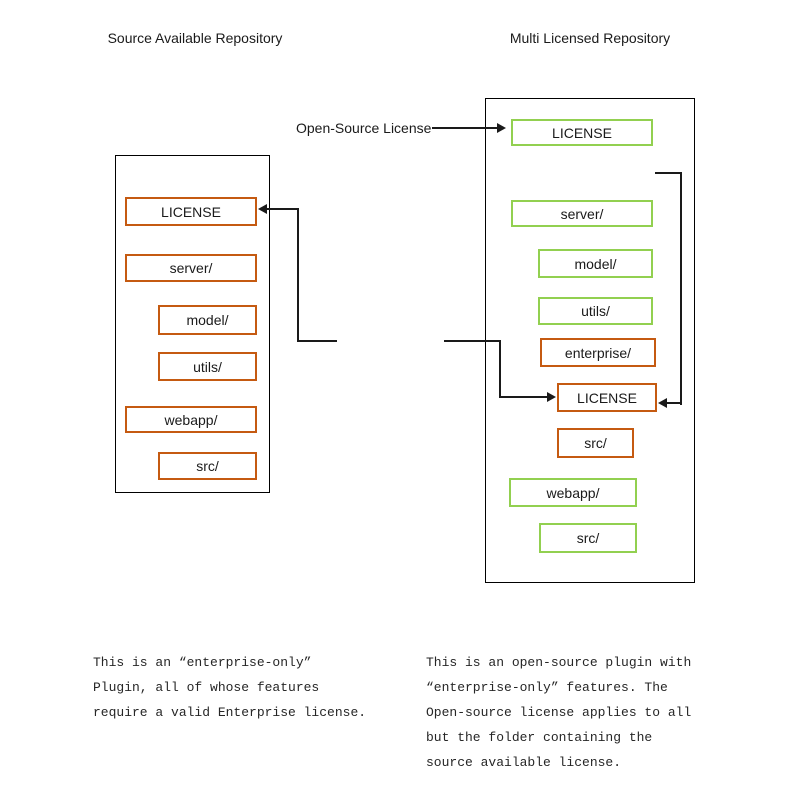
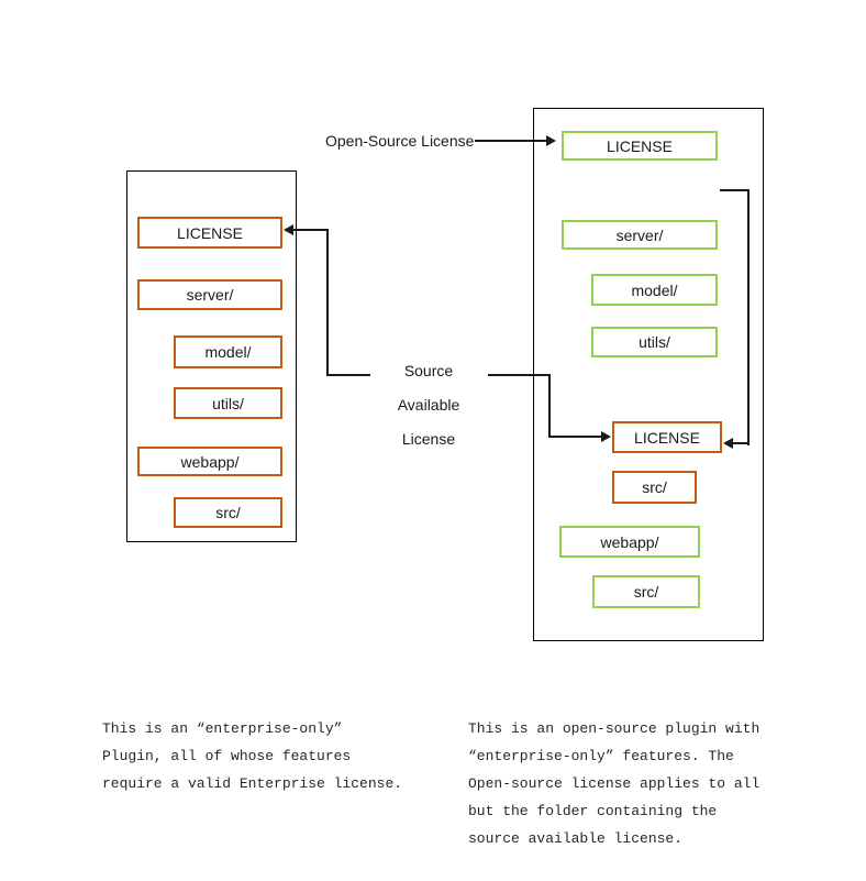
- Source Available Repository
- Multi Licensed Repository
  LICENSE
  server/
  model/
  utils/
  webapp/
  src/
  LICENSE
  server/
  model/
  utils/
- enterprise/
  LICENSE
  src/
  webapp/
  src/
  Open-Source License
+ Source Available
+ License
  This is an “enter­prise-only”
  Plugin, all of whose features
  require a valid Enterprise license.
  This is an open-source plugin with
  “enter­prise-only” features. The
  Open-source license applies to all
  but the folder containing the
  source available license.
